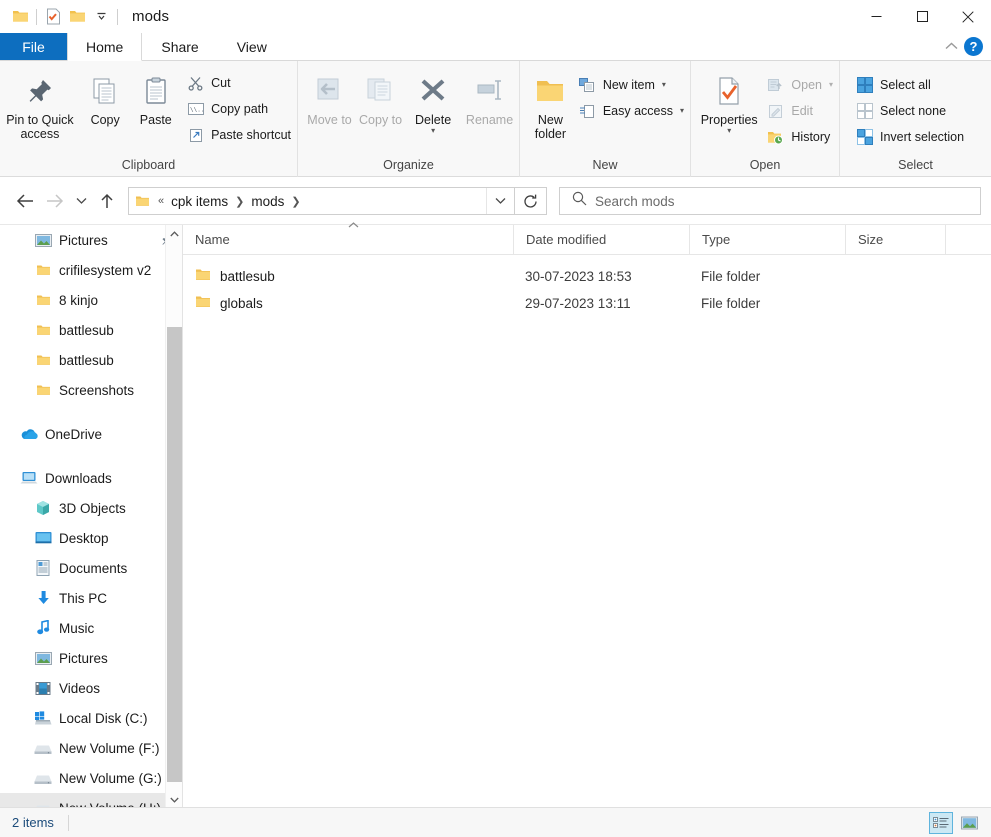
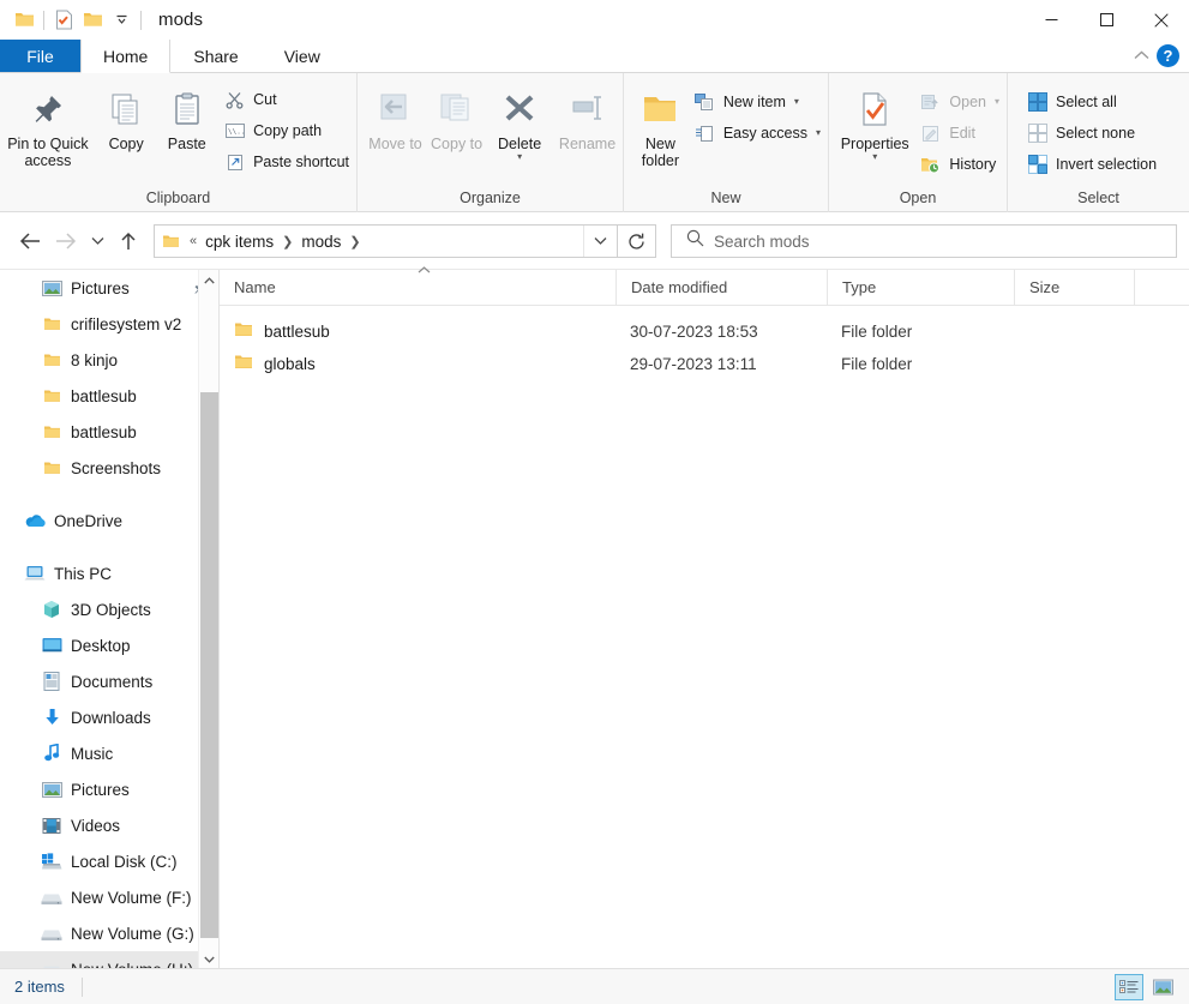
  mods
  File
  Home
  Share
  View
  ?
  Pin to Quick access
  Copy
  Paste
  Cut
  Copy path
  Paste shortcut
  Clipboard
  Move to
  Copy to
  Delete
  ▾
  Rename
  Organize
  New folder
  New item
  ▾
  Easy access
  ▾
  New
  Properties
  ▾
  Open
  ▾
  Edit
  History
  Open
  Select all
  Select none
  Invert selection
  Select
  «
  cpk items
  ❯
  mods
  ❯
  Search mods
  Pictures
  crifilesystem v2
  8 kinjo
  battlesub
  battlesub
  Screenshots
  OneDrive
- Downloads
+ This PC
  3D Objects
  Desktop
  Documents
- This PC
+ Downloads
  Music
  Pictures
  Videos
  Local Disk (C:)
  New Volume (F:)
  New Volume (G:)
  Name
  Date modified
  Type
  Size
  battlesub
  30-07-2023 18:53
  File folder
  globals
  29-07-2023 13:11
  File folder
  2 items
